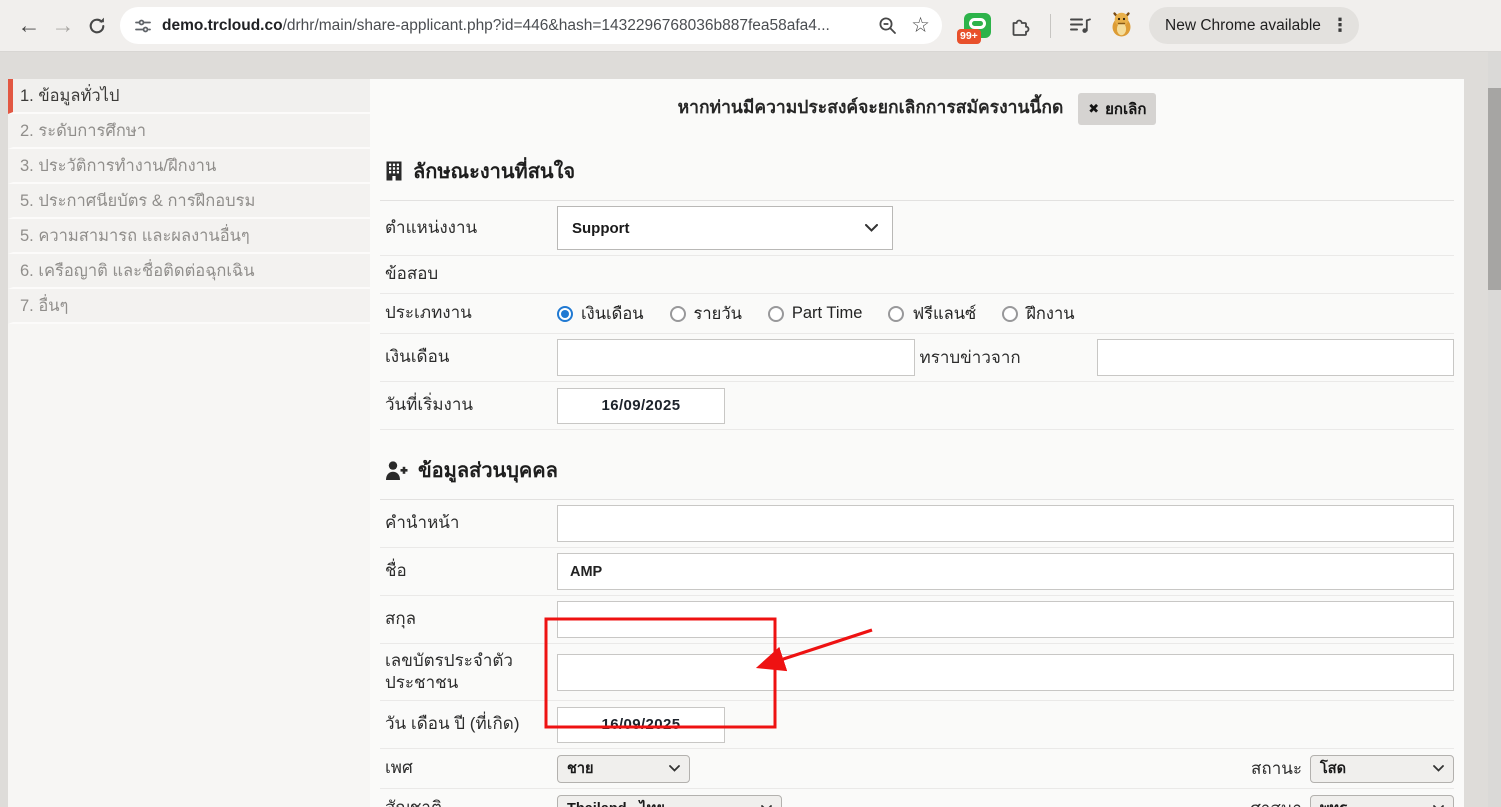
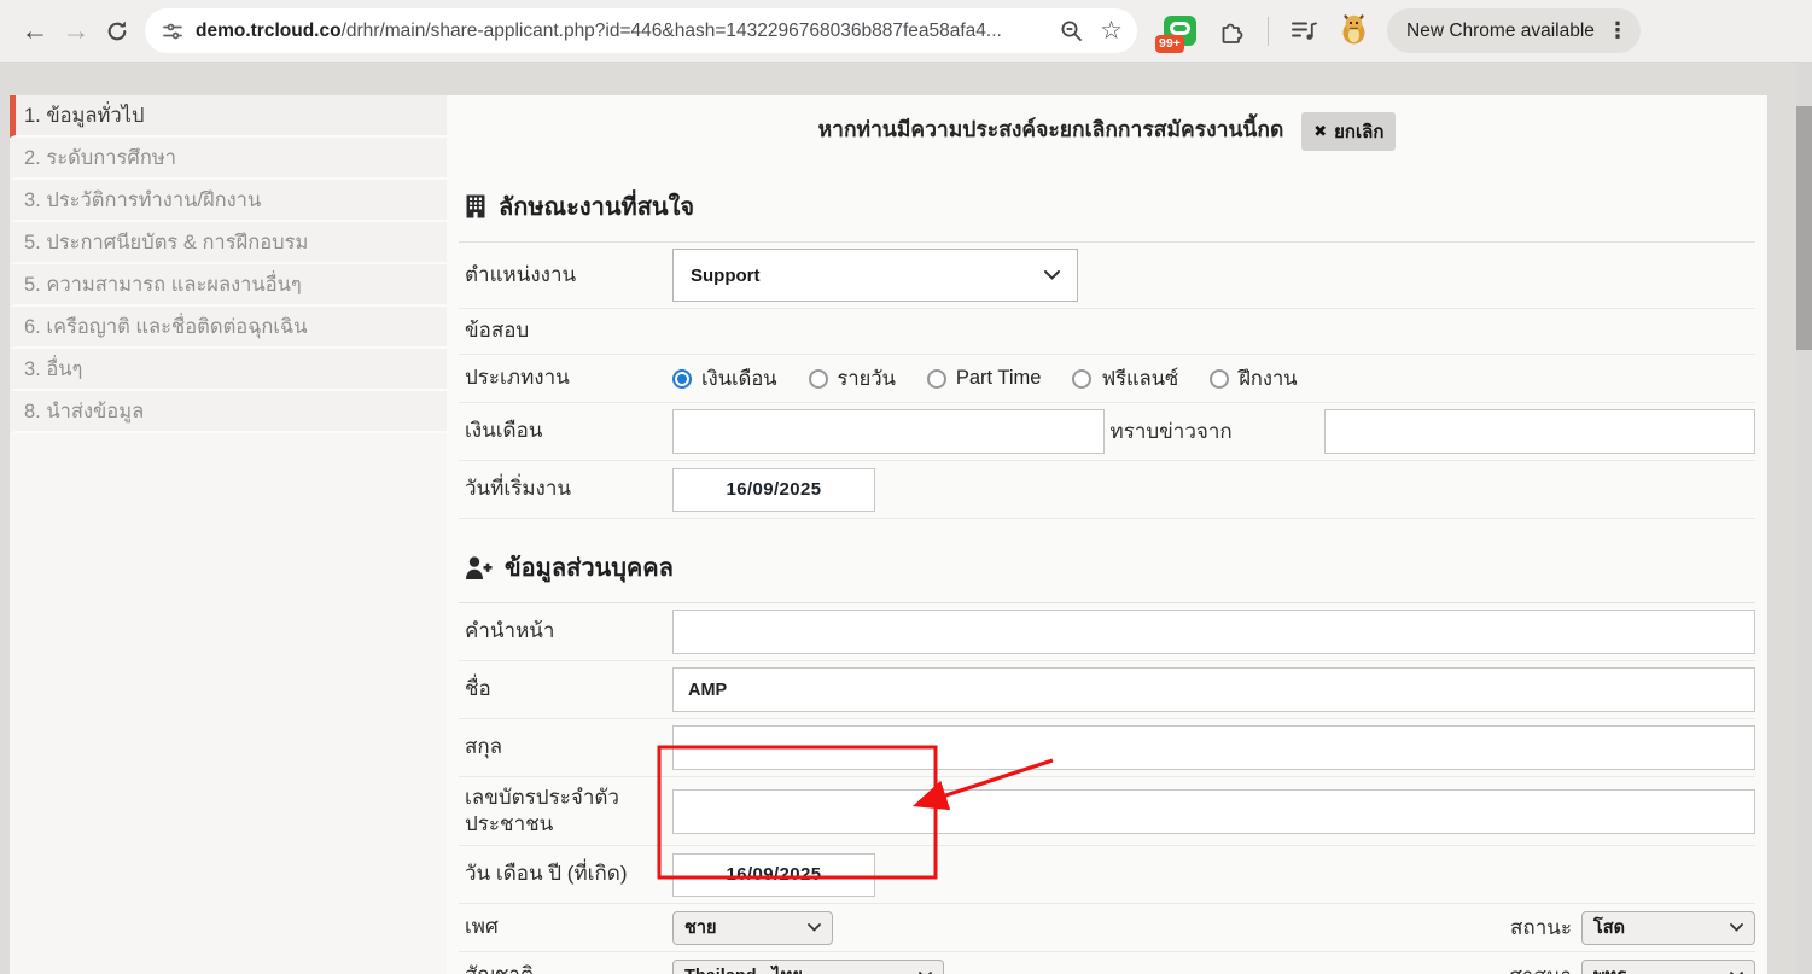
  ←
  →
  demo.trcloud.co/drhr/main/share-applicant.php?id=446&hash=1432296768036b887fea58afa4...
  ☆
  99+
  New Chrome available
  ⋮
  1. ข้อมูลทั่วไป
  2. ระดับการศึกษา
  3. ประวัติการทำงาน/ฝึกงาน
  5. ประกาศนียบัตร & การฝึกอบรม
  5. ความสามารถ และผลงานอื่นๆ
  6. เครือญาติ และชื่อติดต่อฉุกเฉิน
- 7. อื่นๆ
+ 3. อื่นๆ
+ 8. นำส่งข้อมูล
  หากท่านมีความประสงค์จะยกเลิกการสมัครงานนี้กด
  ✖
  ยกเลิก
  ลักษณะงานที่สนใจ
  ตำแหน่งงาน
  Support
  ข้อสอบ
  ประเภทงาน
  เงินเดือน
  รายวัน
  Part Time
  ฟรีแลนซ์
  ฝึกงาน
  เงินเดือน
  ทราบข่าวจาก
  วันที่เริ่มงาน
  16/09/2025
  ข้อมูลส่วนบุคคล
  คำนำหน้า
  ชื่อ
  AMP
  สกุล
  เลขบัตรประจำตัว
  ประชาชน
  วัน เดือน ปี (ที่เกิด)
  16/09/2025
  เพศ
  ชาย
  สถานะ
  โสด
